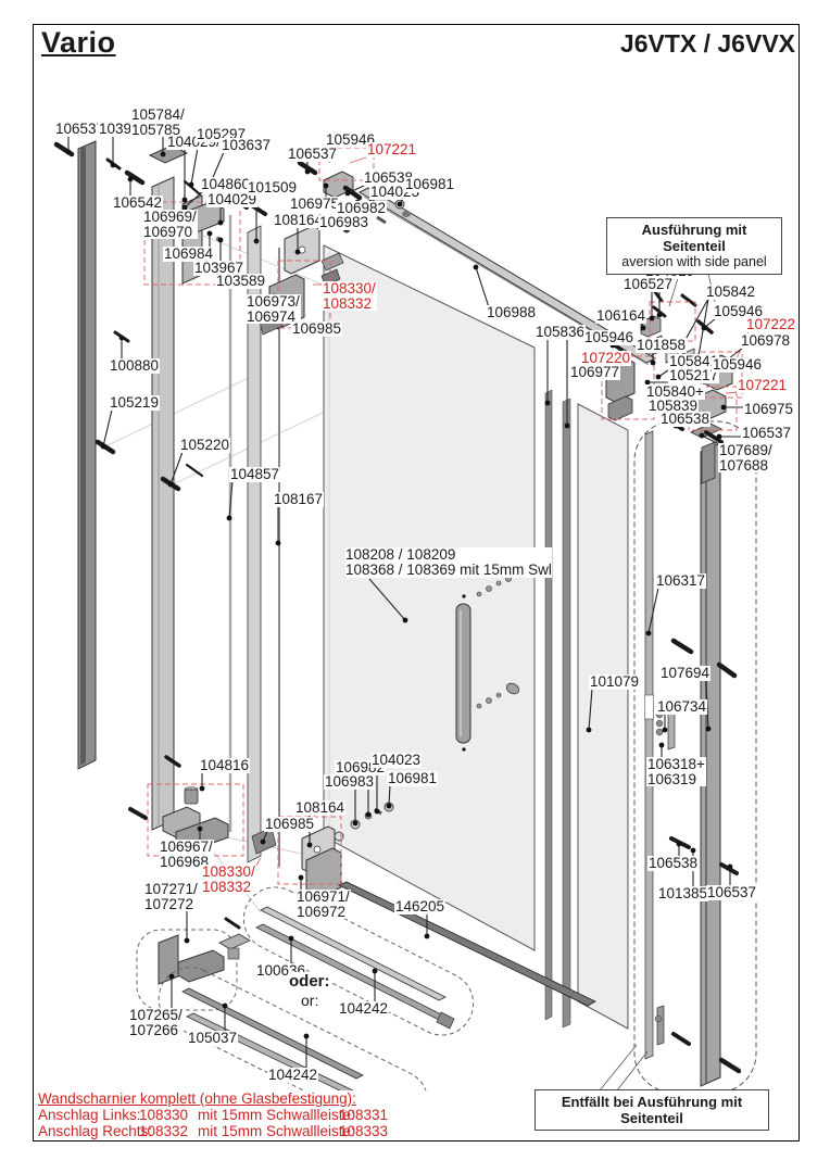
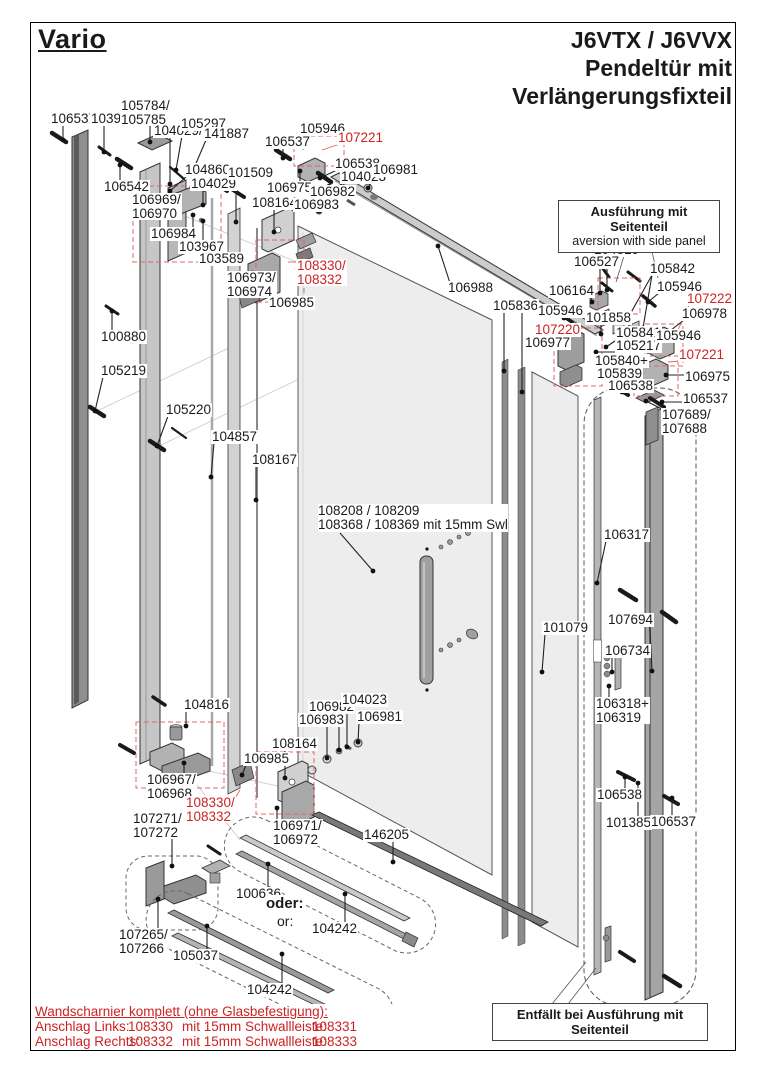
  Vario
  J6VTX / J6VVX
+ Pendeltür mit
+ Verlängerungsfixteil
  10653
  105784/
  105785
  104029/
  105297
- 103637
+ 141887
  106542
  10486
  104029
  101509
  106969/
  106970
  106984
  103967
  103589
  10816
  106973/
  106974
  106985
  108330/
  108332
  106537
  105946
  107221
  10653
  104023
  106981
  10697
  106982
  106983
  106988
  105836
  106527
  105842
  105946
  106164
  107222
  106978
  105946
  101858
  107220
  106977
  10584
  105217
  105946
  105840+
  105839
  106538
  107221
  106975
  106537
  107689/
  107688
  100880
  105219
  105220
  104857
  108167
  106317
  101079
  107694
  106734
  106318+
  106319
  104816
  106967/
  106968
  108330/
  108332
  107271/
  107272
  106985
  108164
  106971/
  106972
  146205
  106983
  106982
  104023
  106981
  100636
  104242
  107265/
  107266
  105037
  104242
  106538
  101385
  106537
  Ausführung mit Seitenteil
  aversion with side panel
  Entfällt bei Ausführung mit Seitenteil
  108208 / 108209
  108368 / 108369 mit 15mm Swl
  oder:
  or:
  Wandscharnier komplett (ohne Glasbefestigung):
  Anschlag Links:
  108330
  mit 15mm Schwallleiste:
  108331
  Anschlag Rechts:
  108332
  mit 15mm Schwallleiste:
  108333
